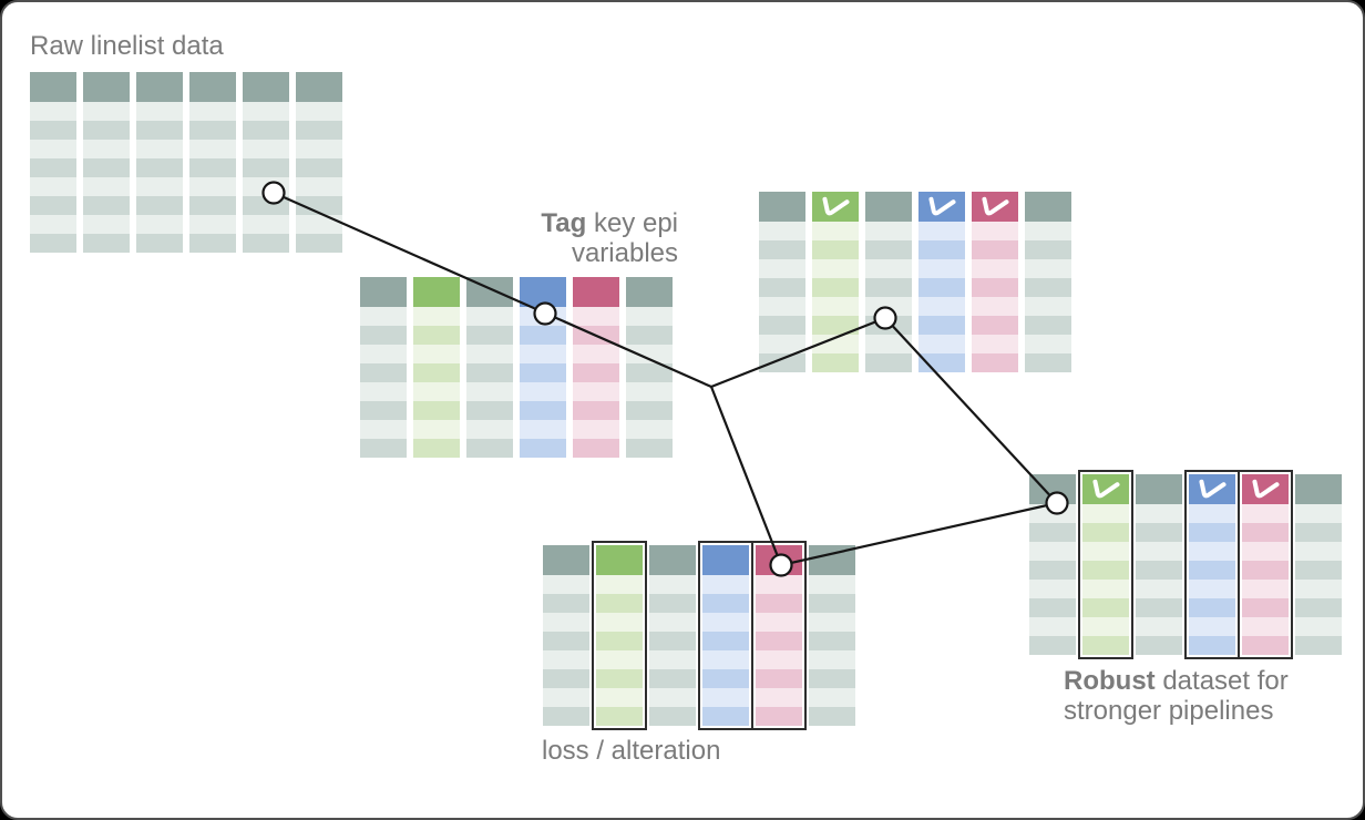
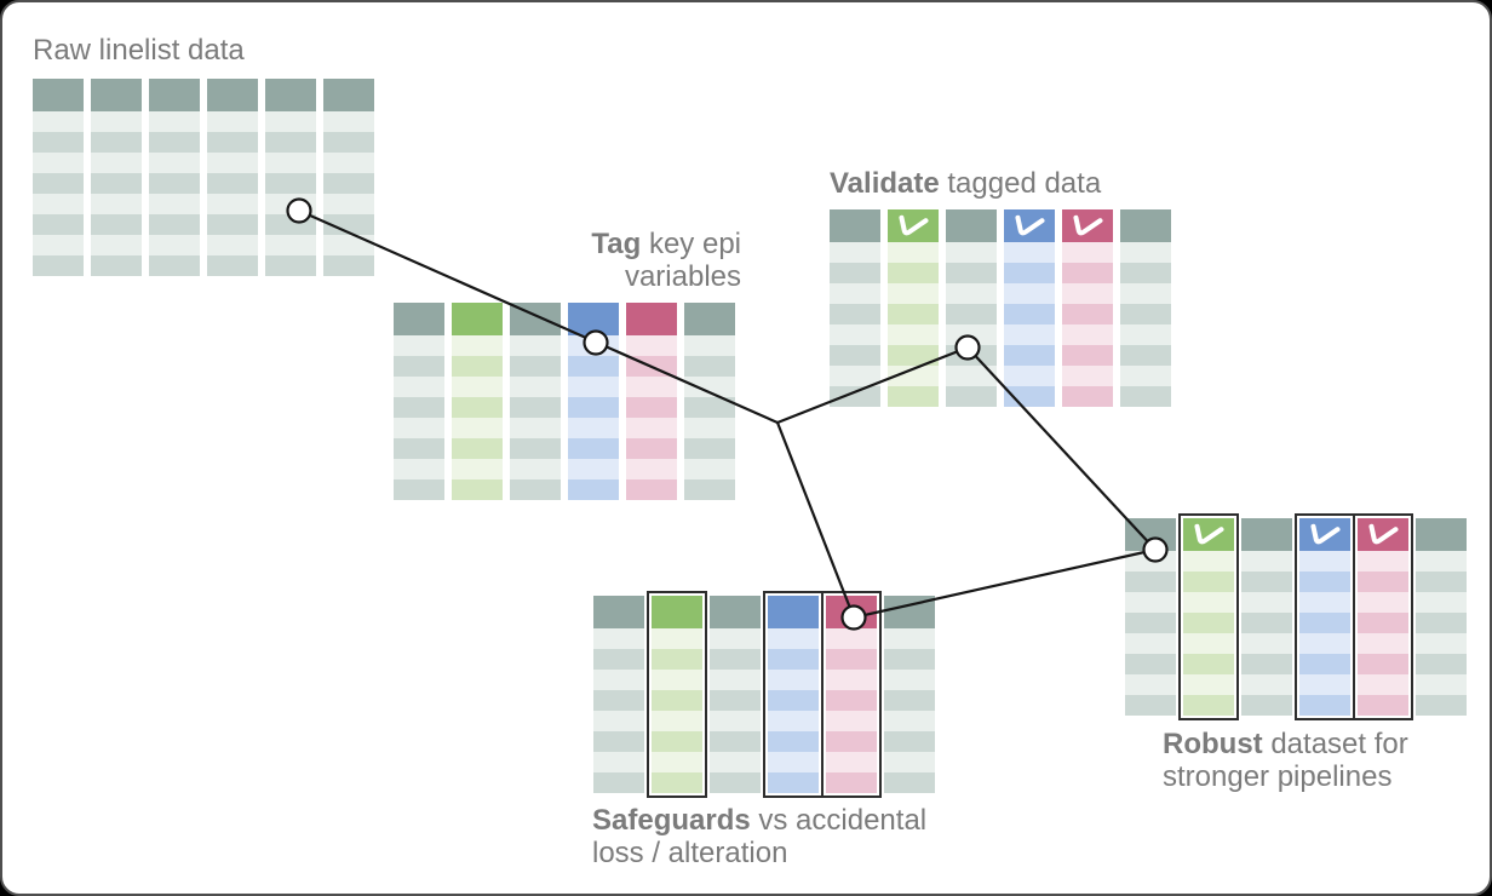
  Raw linelist data
  Tag key epi
  variables
+ Validate tagged data
+ Safeguards vs accidental
  loss / alteration
  Robust dataset for
  stronger pipelines
